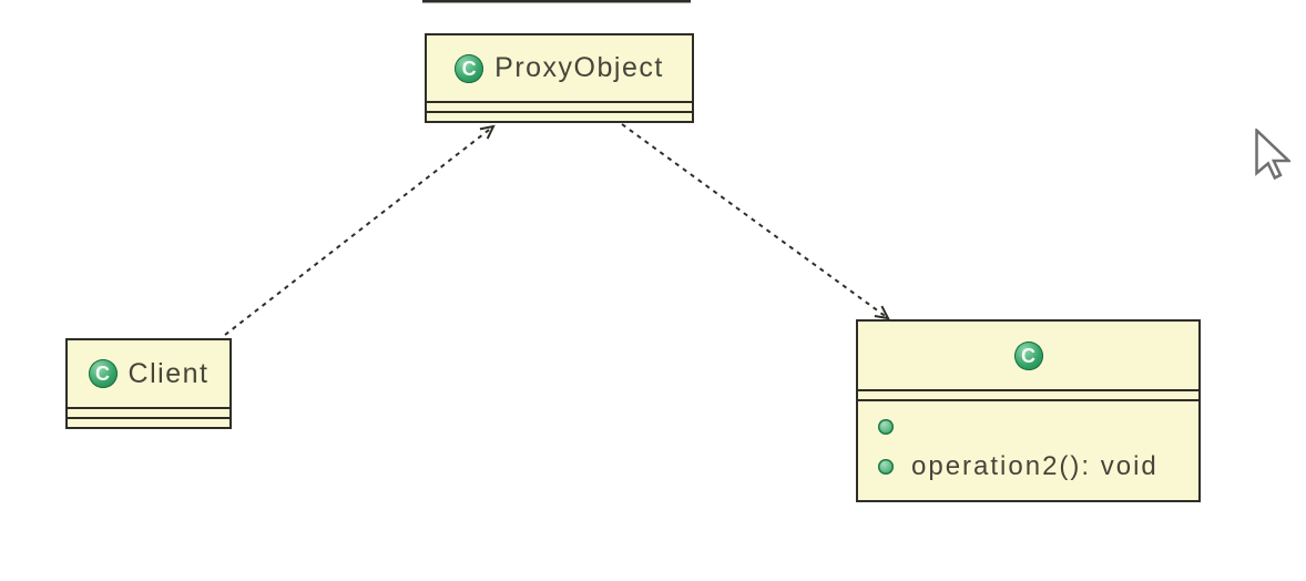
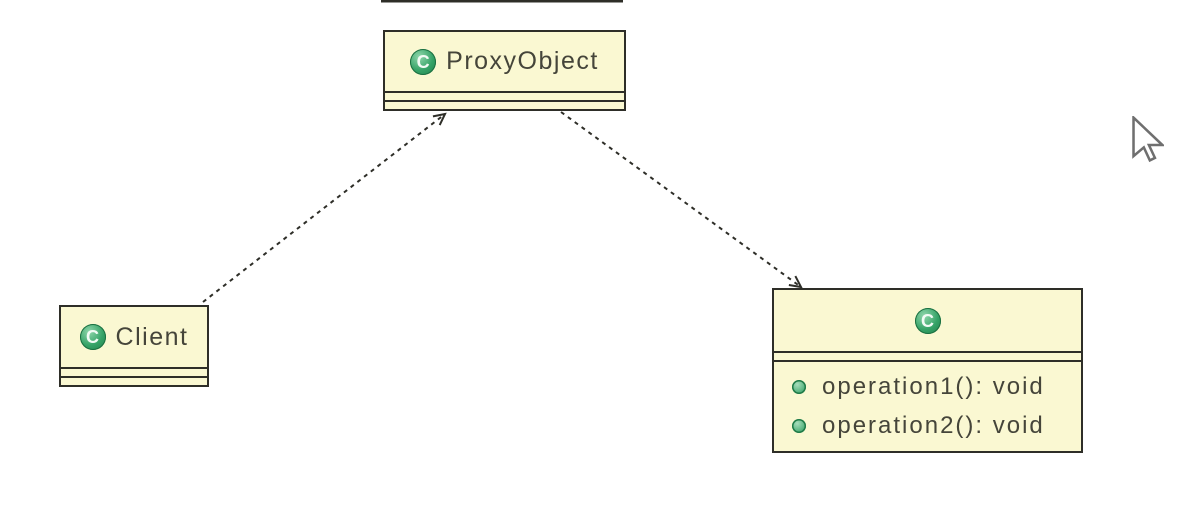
  C
  ProxyObject
  C
  Client
  C
+ operation1(): void
  operation2(): void
